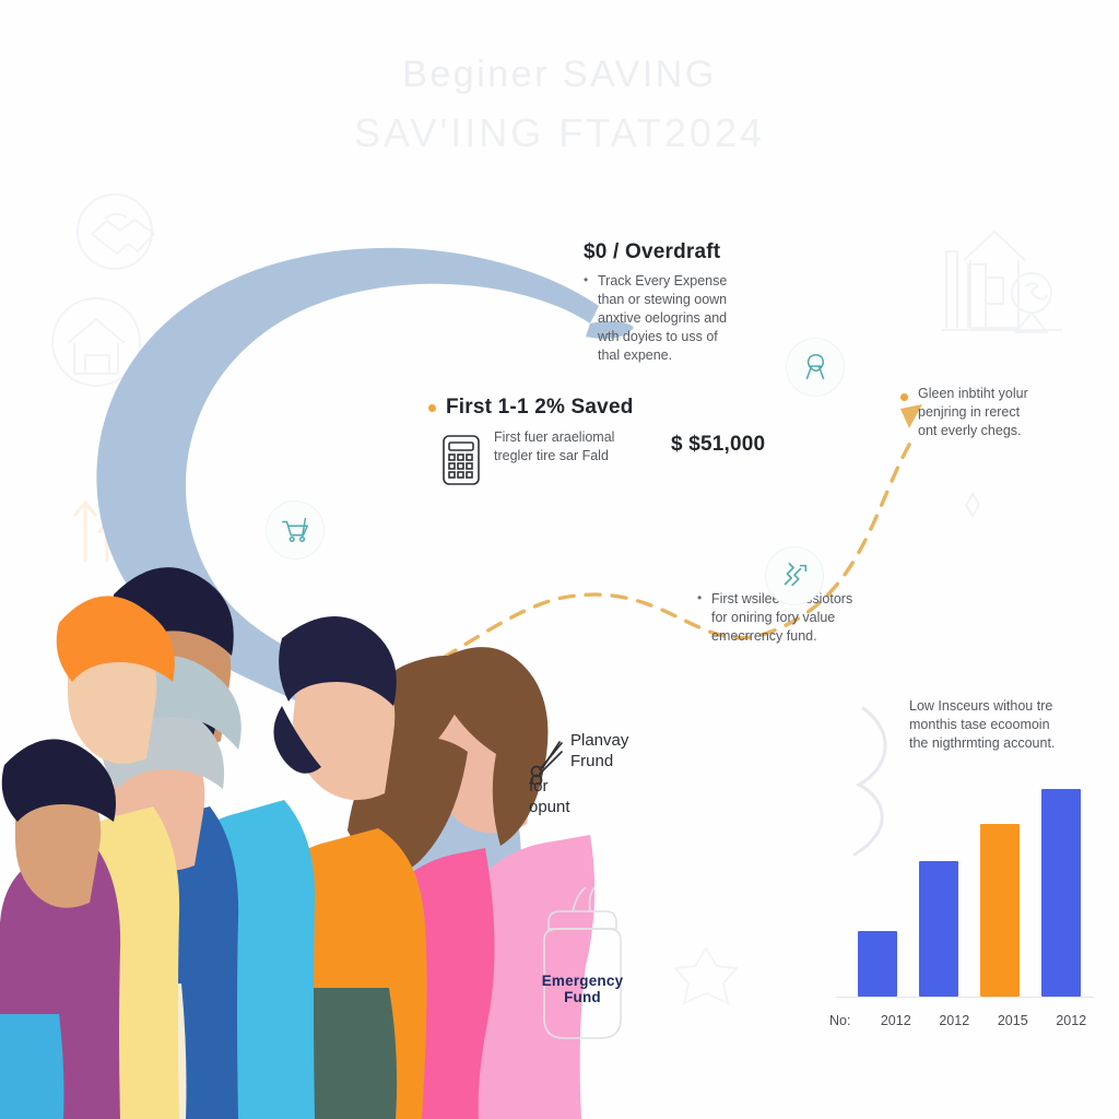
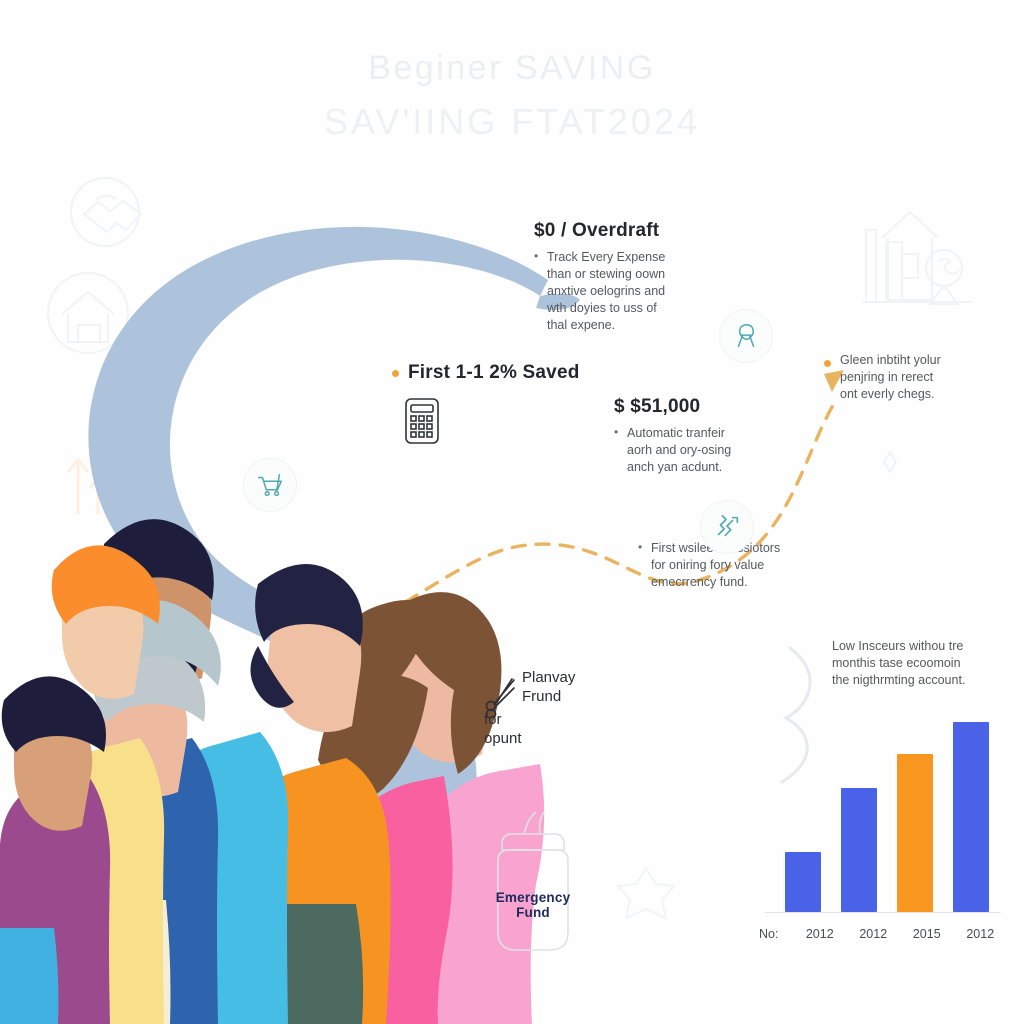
  Emergency Fund
  $0 / Overdraft
  Track Every Expense
  than or stewing oown
  anxtive oelogrins and
  wth doyies to uss of
  thal expene.
  First 1-1 2% Saved
- First fuer araeliomal
- tregler tire sar Fald
  $ $51,000
+ Automatic tranfeir
+ aorh and ory-osing
+ anch yan acdunt.
  First wsilesiotors
  for oniring fory value
  emecrrency fund.
  Low Insceurs withou tre
  monthis tase ecoomoin
  the nigthrmting account.
  Gleen inbtiht yolur
  penjring in rerect
  ont everly chegs.
  Planvay
  Frund
  for opunt
  No:
  2012
  2012
  2015
  2012
